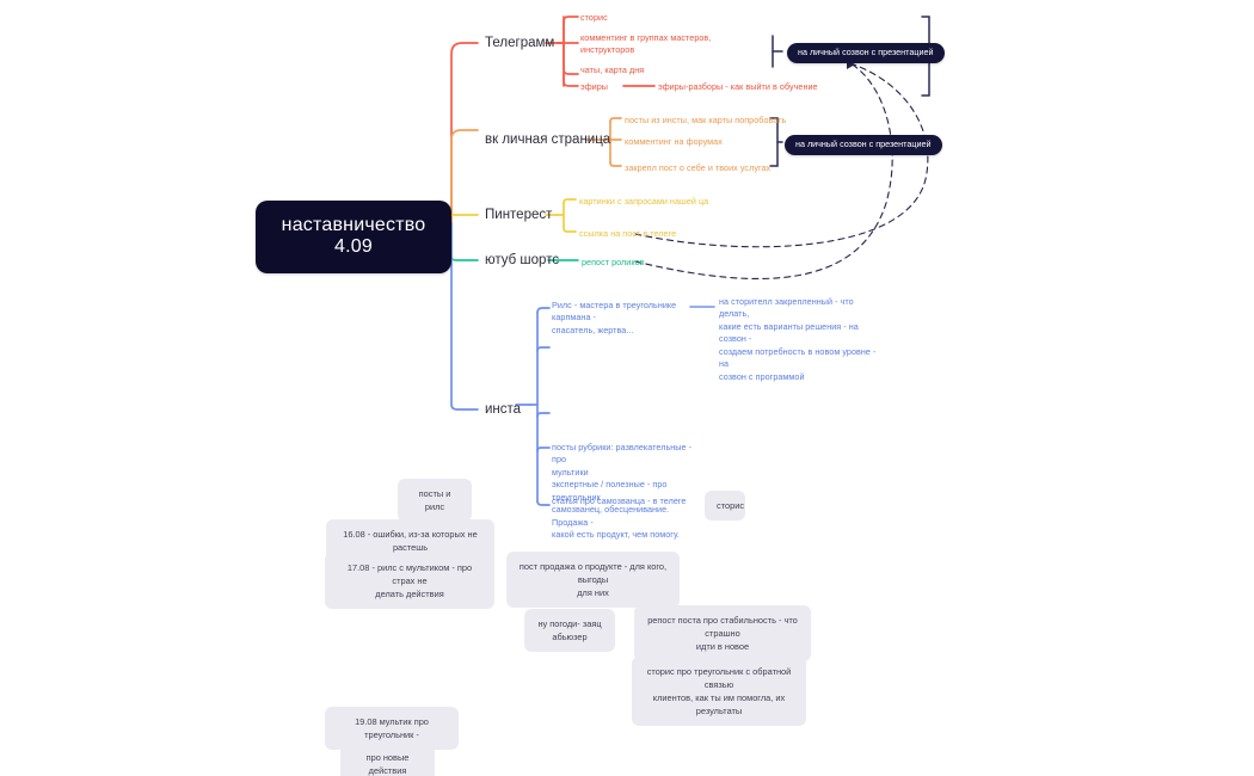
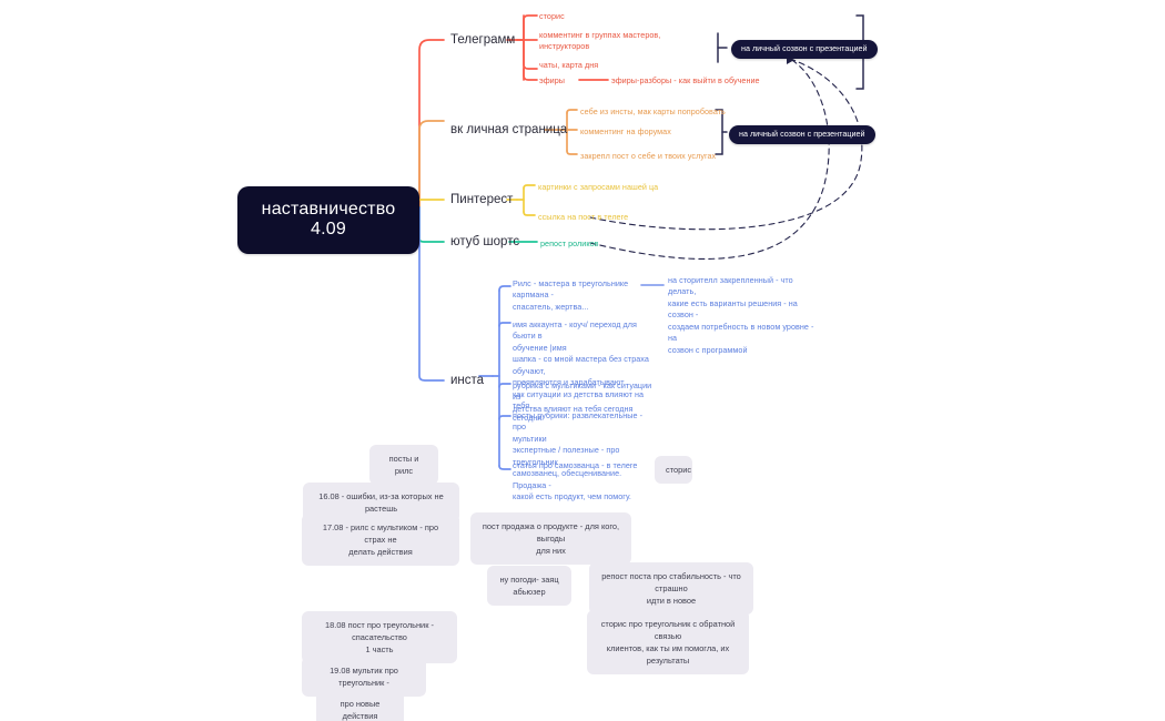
  наставничество 4.09
  Телеграмм
  вк личная страница
  Пинтерест
  ютуб шортс
  инста
  сторис
  комментинг в группах мастеров,
  инструкторов
  чаты, карта дня
  эфиры
  эфиры-разборы - как выйти в обучение
- посты из инсты, мак карты попробовать
+ себе из инсты, мак карты попробовать
  комментинг на форумах
  закрепл пост о себе и твоих услугах
  картинки с запросами нашей ца
  ссылка на пост в телеге
  репост роликов
  Рилс - мастера в треугольнике карпмана -
  спасатель, жертва...
  на сторителл закрепленный - что делать,
  какие есть варианты решения - на созвон -
  создаем потребность в новом уровне - на
  созвон с программой
+ имя аккаунта - коуч/ переход для бьюти в
+ обучение |имя
+ шапка - со мной мастера без страха обучают,
+ проявляются и зарабатывают
+ как ситуации из детства влияют на тебя
+ сегодня
+ рубрика с мультиками - как ситуации из
+ детства влияют на тебя сегодня
  посты рубрики: развлекательные - про
  мультики
  экспертные / полезные - про треугольник
  самозванец, обесценивание. Продажа -
  какой есть продукт, чем помогу.
  статья про самозванца - в телеге
  на личный созвон с презентацией
  на личный созвон с презентацией
  посты и рилс
  сторис
  16.08 - ошибки, из-за которых не растешь
  17.08 - рилс с мультиком - про страх не
  делать действия
  пост продажа о продукте - для кого, выгоды
  для них
  ну погоди- заяц абьюзер
  репост поста про стабильность - что страшно
  идти в новое
+ 18.08 пост про треугольник - спасательство
+ 1 часть
  сторис про треугольник с обратной связью
  клиентов, как ты им помогла, их результаты
  19.08 мультик про треугольник -
  про новые действия
